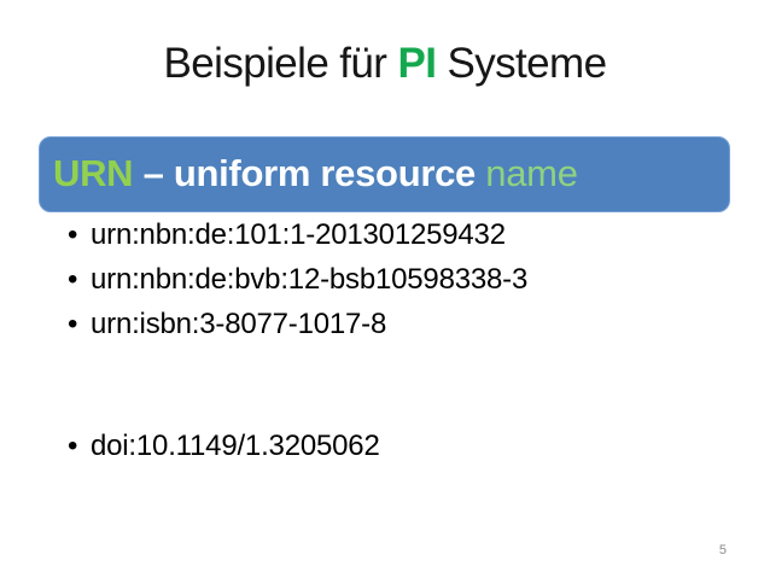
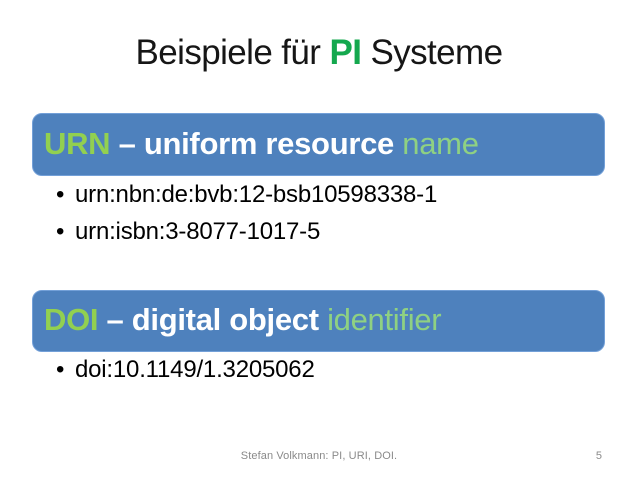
  Beispiele für PI Systeme
  URN – uniform resource name
- • urn:nbn:de:101:1-201301259432
- • urn:nbn:de:bvb:12-bsb10598338-3
+ • urn:nbn:de:bvb:12-bsb10598338-1
- • urn:isbn:3-8077-1017-8
+ • urn:isbn:3-8077-1017-5
+ DOI – digital object identifier
  • doi:10.1149/1.3205062
+ Stefan Volkmann: PI, URI, DOI.
  5
